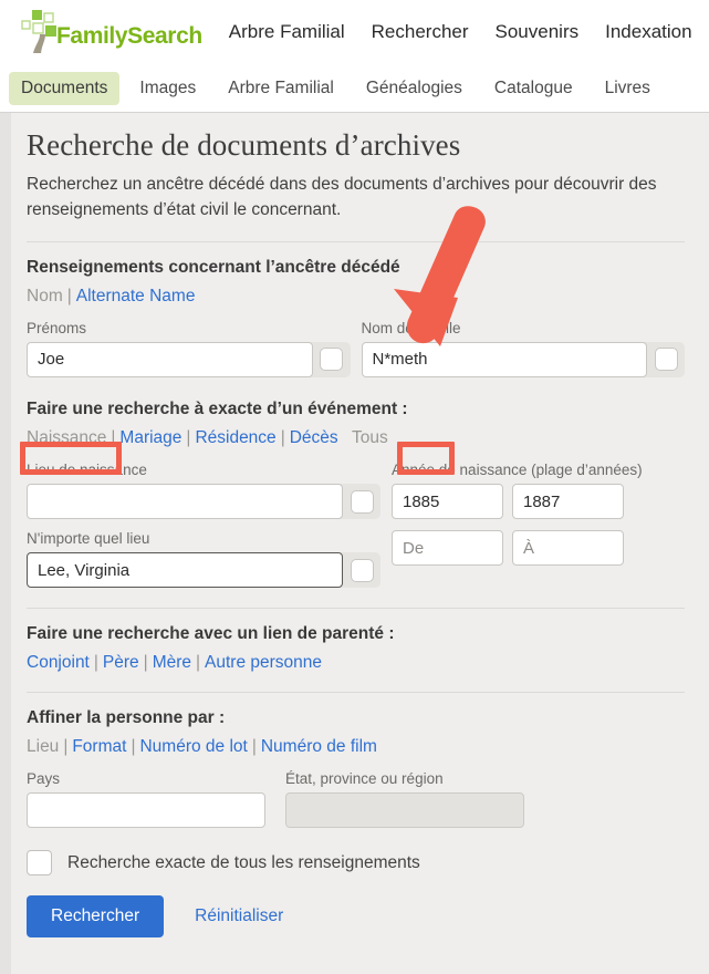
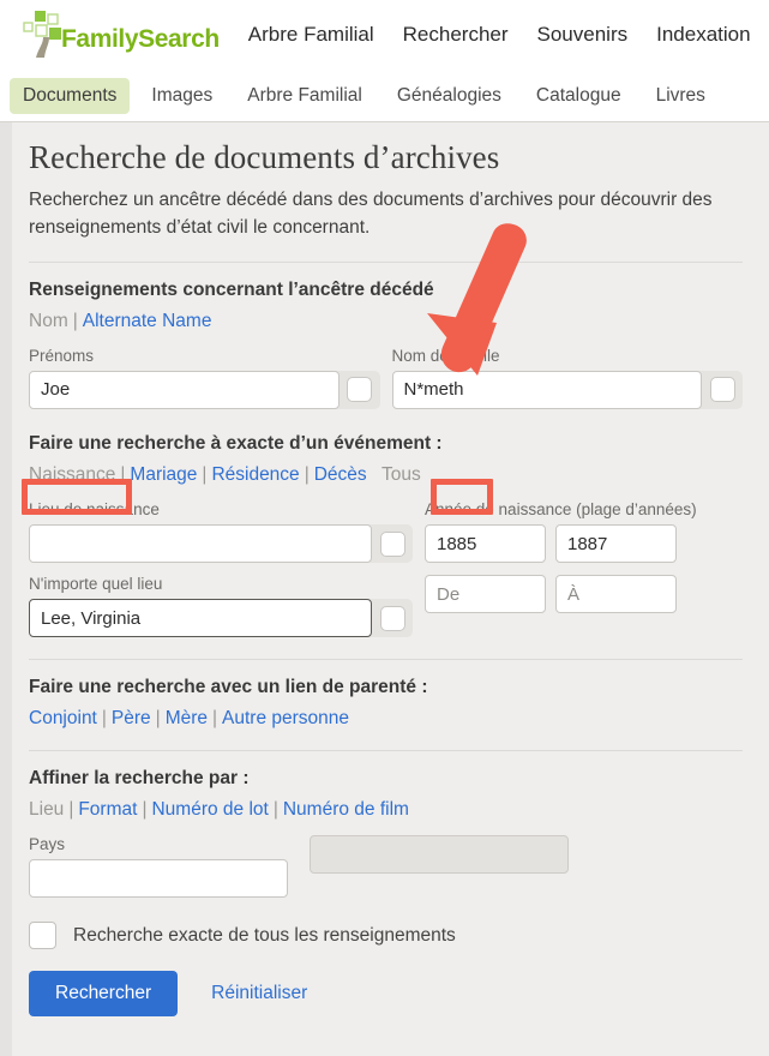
  FamilySearch
  Arbre Familial
  Rechercher
  Souvenirs
  Indexation
  Documents
  Images
  Arbre Familial
  Généalogies
  Catalogue
  Livres
  Recherche de documents d’archives
  Recherchez un ancêtre décédé dans des documents d’archives pour découvrir des renseignements d’état civil le concernant.
  Renseignements concernant l’ancêtre décédé
  Nom | Alternate Name
  Prénoms
  Joe
  N*meth
  Faire une recherche à exacte d’un événement :
  Naissance | Mariage | Résidence | Décès Tous
  Lieu de naissance
  Année de naissance (plage d’années)
  1885
  1887
  N'importe quel lieu
  Lee, Virginia
  De
  À
  Faire une recherche avec un lien de parenté :
  Conjoint | Père | Mère | Autre personne
- Affiner la personne par :
+ Affiner la recherche par :
  Lieu | Format | Numéro de lot | Numéro de film
  Pays
- État, province ou région
  Recherche exacte de tous les renseignements
  Rechercher
  Réinitialiser
